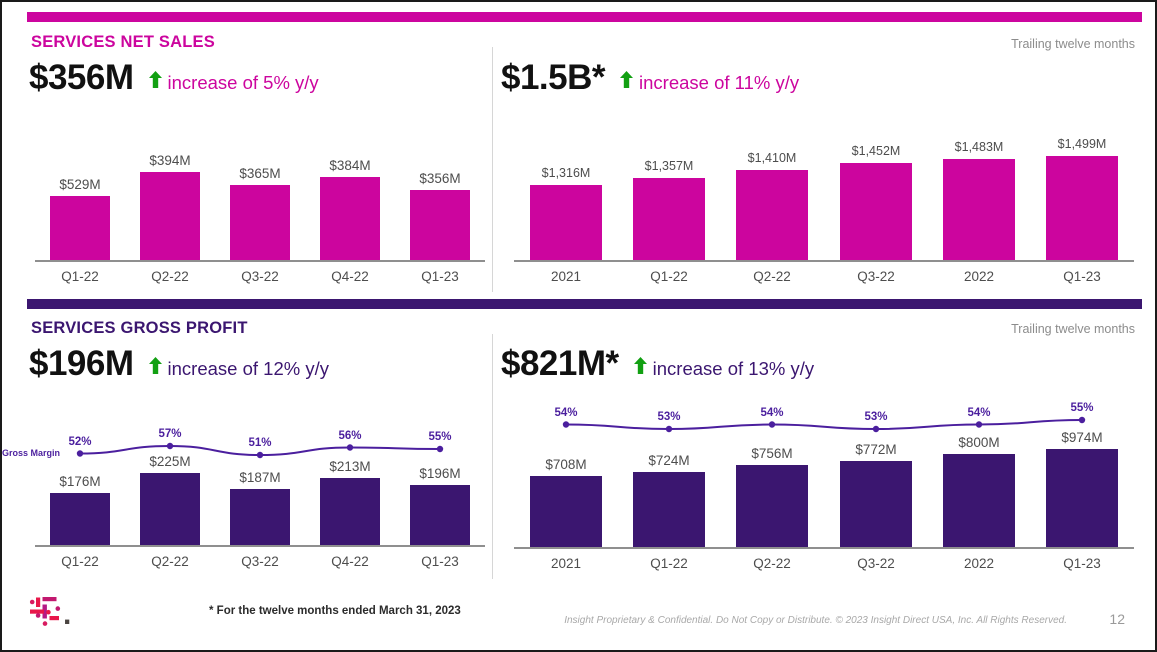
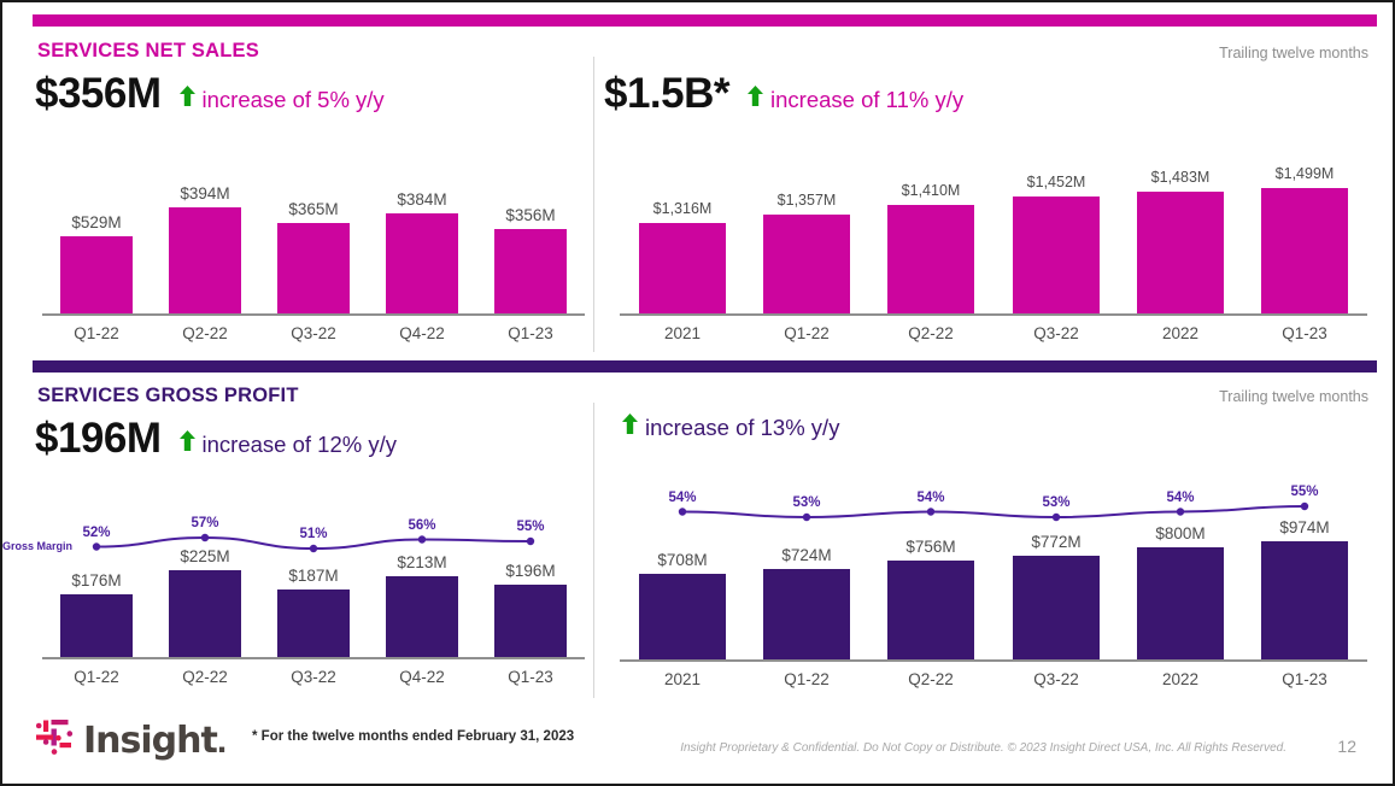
  SERVICES NET SALES
  Trailing twelve months
  $356M
  increase of 5% y/y
  $1.5B*
  increase of 11% y/y
  $529M
  Q1-22
  $394M
  Q2-22
  $365M
  Q3-22
  $384M
  Q4-22
  $356M
  Q1-23
  $1,316M
  2021
  $1,357M
  Q1-22
  $1,410M
  Q2-22
  $1,452M
  Q3-22
  $1,483M
  2022
  $1,499M
  Q1-23
  SERVICES GROSS PROFIT
  Trailing twelve months
  $196M
  increase of 12% y/y
- $821M*
  increase of 13% y/y
  $176M
  Q1-22
  $225M
  Q2-22
  $187M
  Q3-22
  $213M
  Q4-22
  $196M
  Q1-23
  52%
  57%
  51%
  56%
  55%
  Gross Margin
  $708M
  2021
  $724M
  Q1-22
  $756M
  Q2-22
  $772M
  Q3-22
  $800M
  2022
  $974M
  Q1-23
  54%
  53%
  54%
  53%
  54%
  55%
+ Insight
  .
- * For the twelve months ended March 31, 2023
+ * For the twelve months ended February 31, 2023
  Insight Proprietary & Confidential. Do Not Copy or Distribute. © 2023 Insight Direct USA, Inc. All Rights Reserved.
  12
